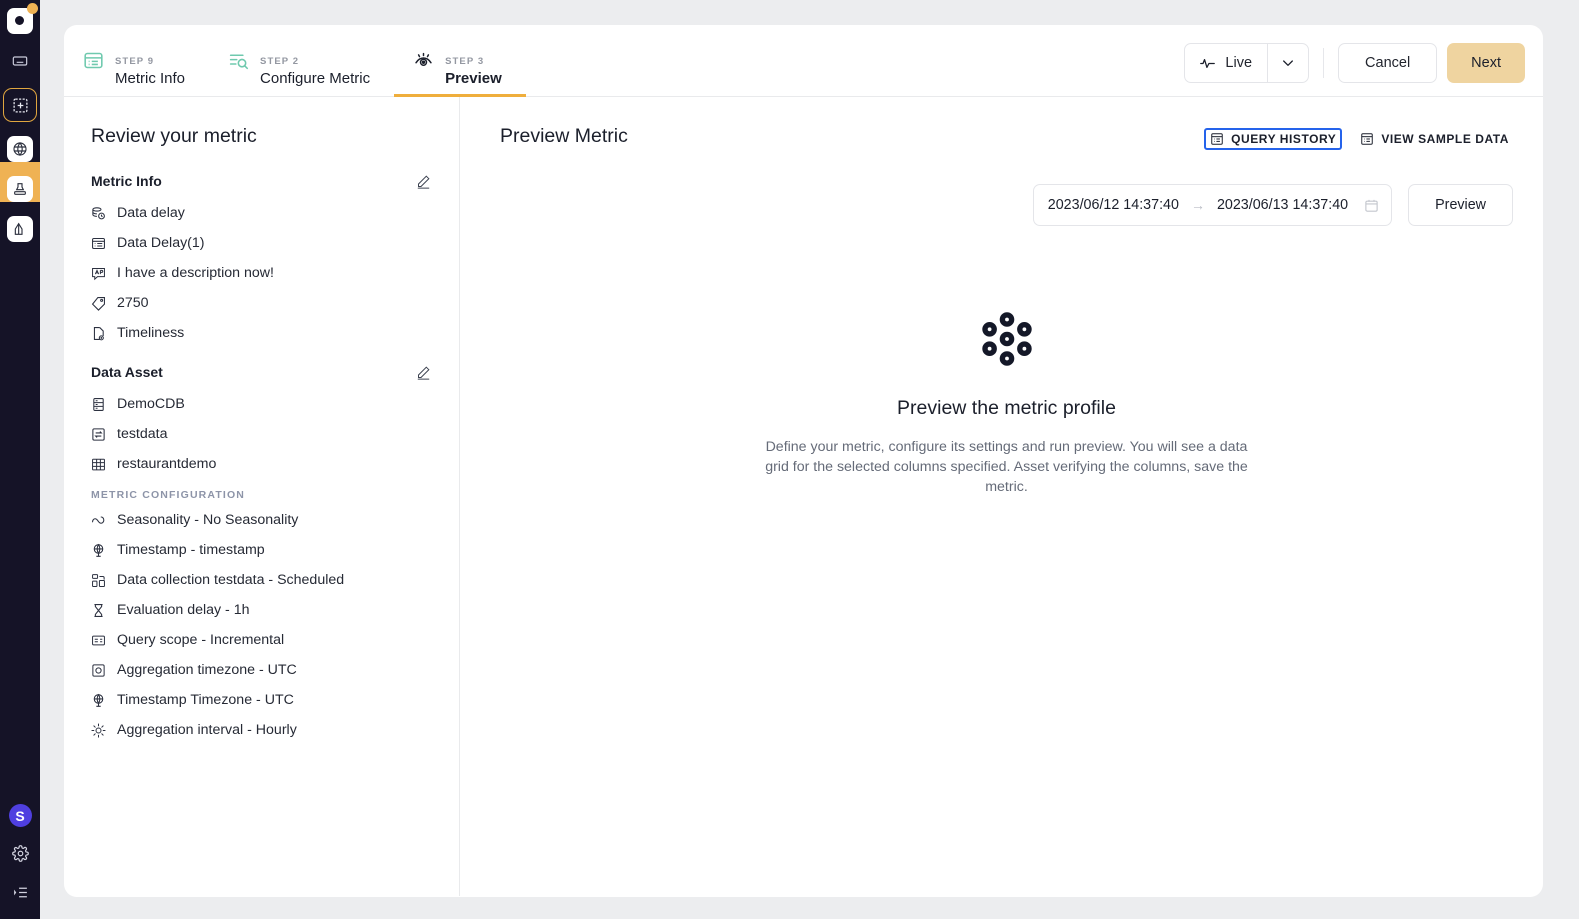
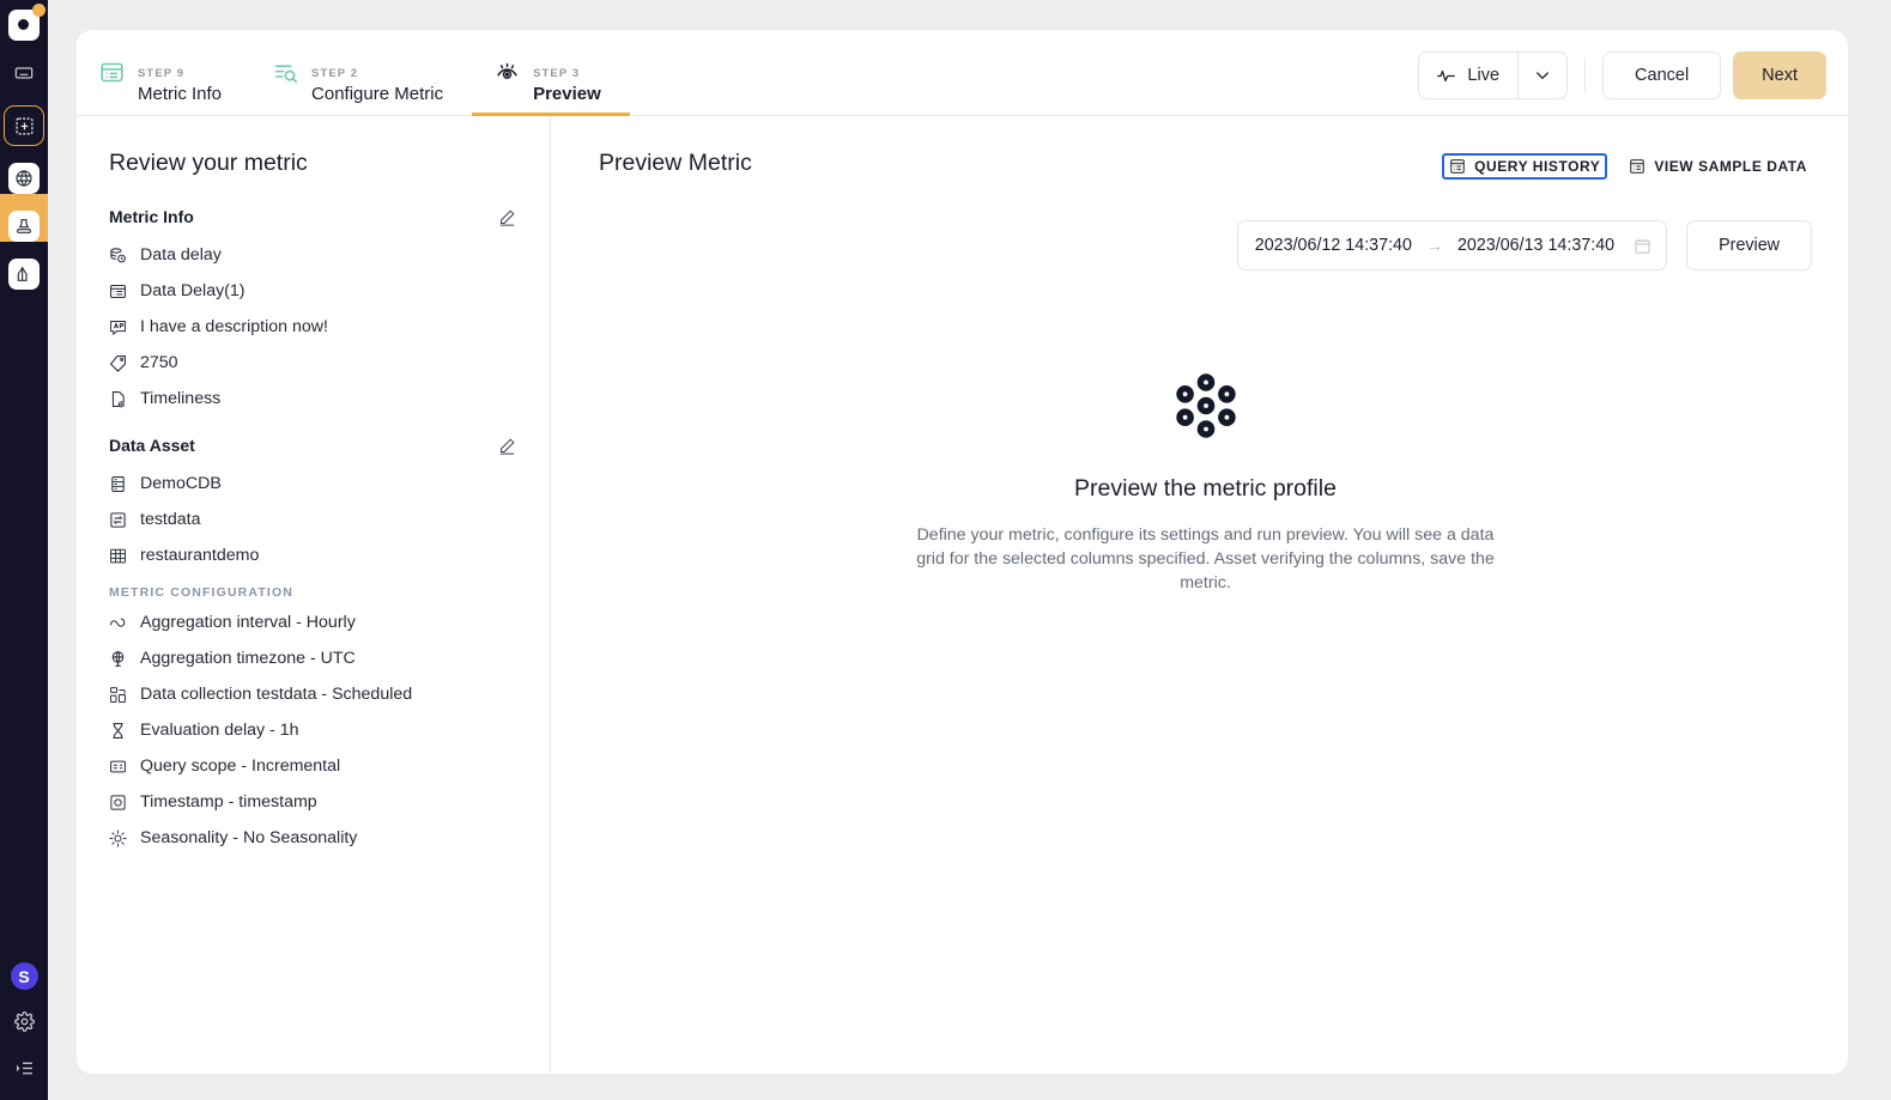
  S
  STEP 9
  Metric Info
  STEP 2
  Configure Metric
  STEP 3
  Preview
  Live
  Cancel
  Next
  Review your metric
  Metric Info
  Data delay
  Data Delay(1)
  I have a description now!
  2750
  Timeliness
  Data Asset
  DemoCDB
  testdata
  restaurantdemo
  METRIC CONFIGURATION
- Seasonality - No Seasonality
+ Aggregation interval - Hourly
- Timestamp - timestamp
+ Aggregation timezone - UTC
  Data collection testdata - Scheduled
  Evaluation delay - 1h
  Query scope - Incremental
- Aggregation timezone - UTC
+ Timestamp - timestamp
- Timestamp Timezone - UTC
- Aggregation interval - Hourly
+ Seasonality - No Seasonality
  Preview Metric
  QUERY HISTORY
  VIEW SAMPLE DATA
  2023/06/12 14:37:40
  →
  2023/06/13 14:37:40
  Preview
  Preview the metric profile
  Define your metric, configure its settings and run preview. You will see a data grid for the selected columns specified. Asset verifying the columns, save the metric.
